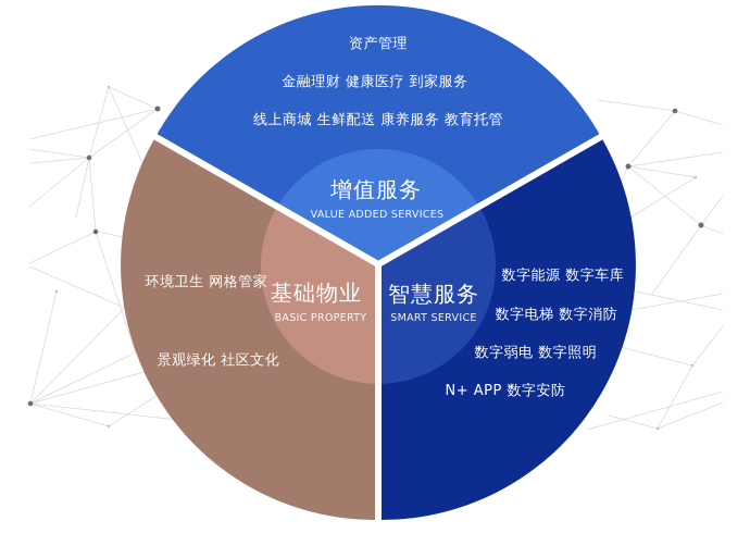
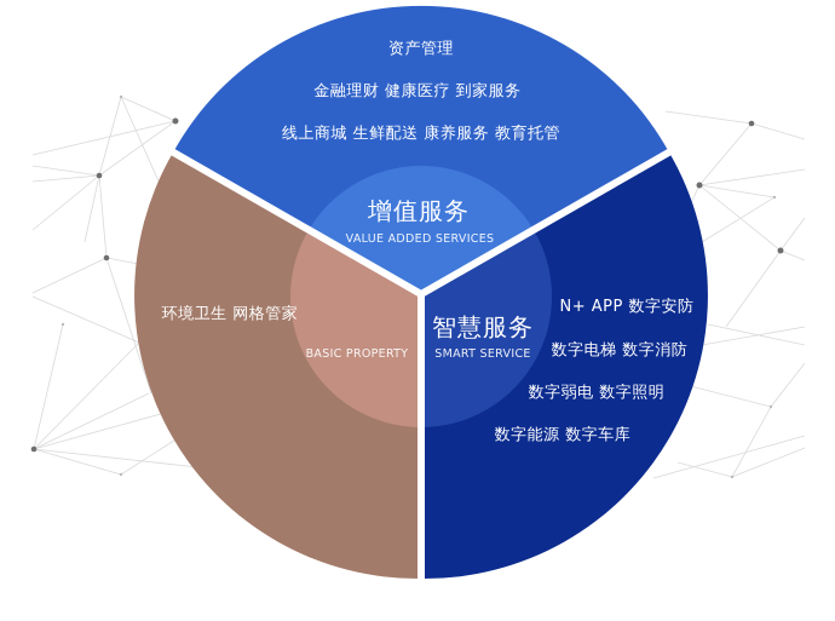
  资产管理
  金融理财 健康医疗 到家服务
  线上商城 生鲜配送 康养服务 教育托管
  增值服务
  VALUE ADDED SERVICES
- 基础物业
  BASIC PROPERTY
  环境卫生 网格管家
- 景观绿化 社区文化
  智慧服务
  SMART SERVICE
- 数字能源 数字车库
+ N+ APP 数字安防
  数字电梯 数字消防
  数字弱电 数字照明
- N+ APP 数字安防
+ 数字能源 数字车库
